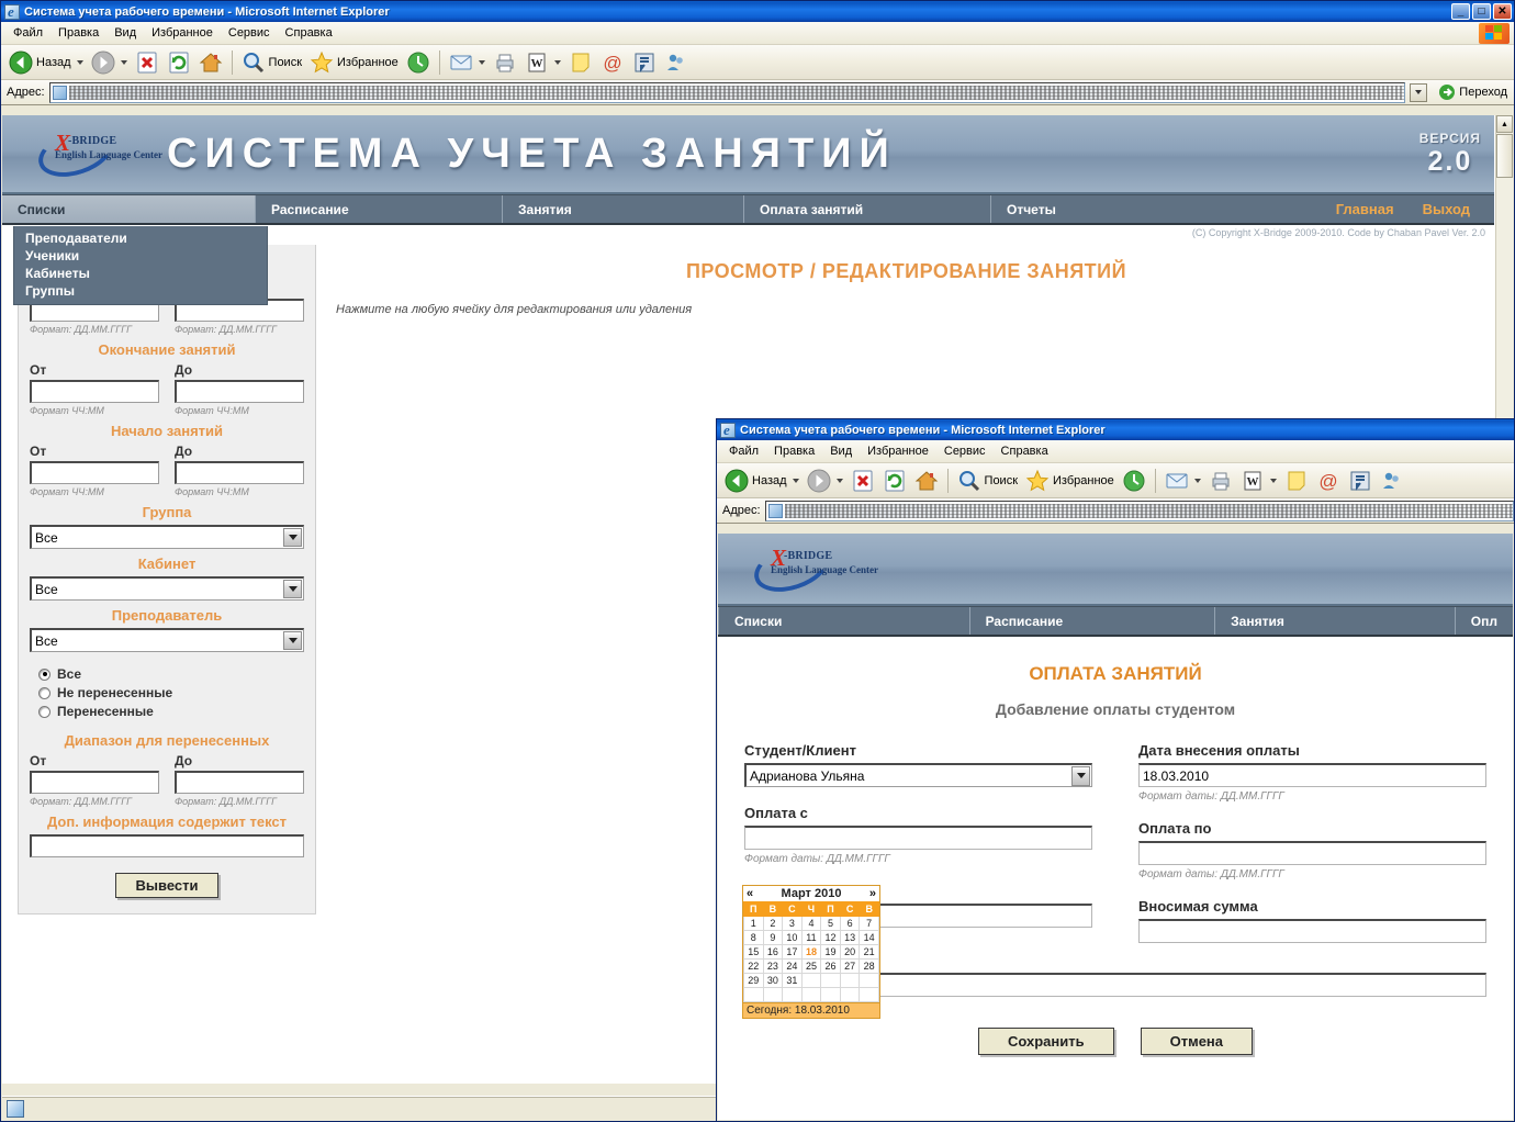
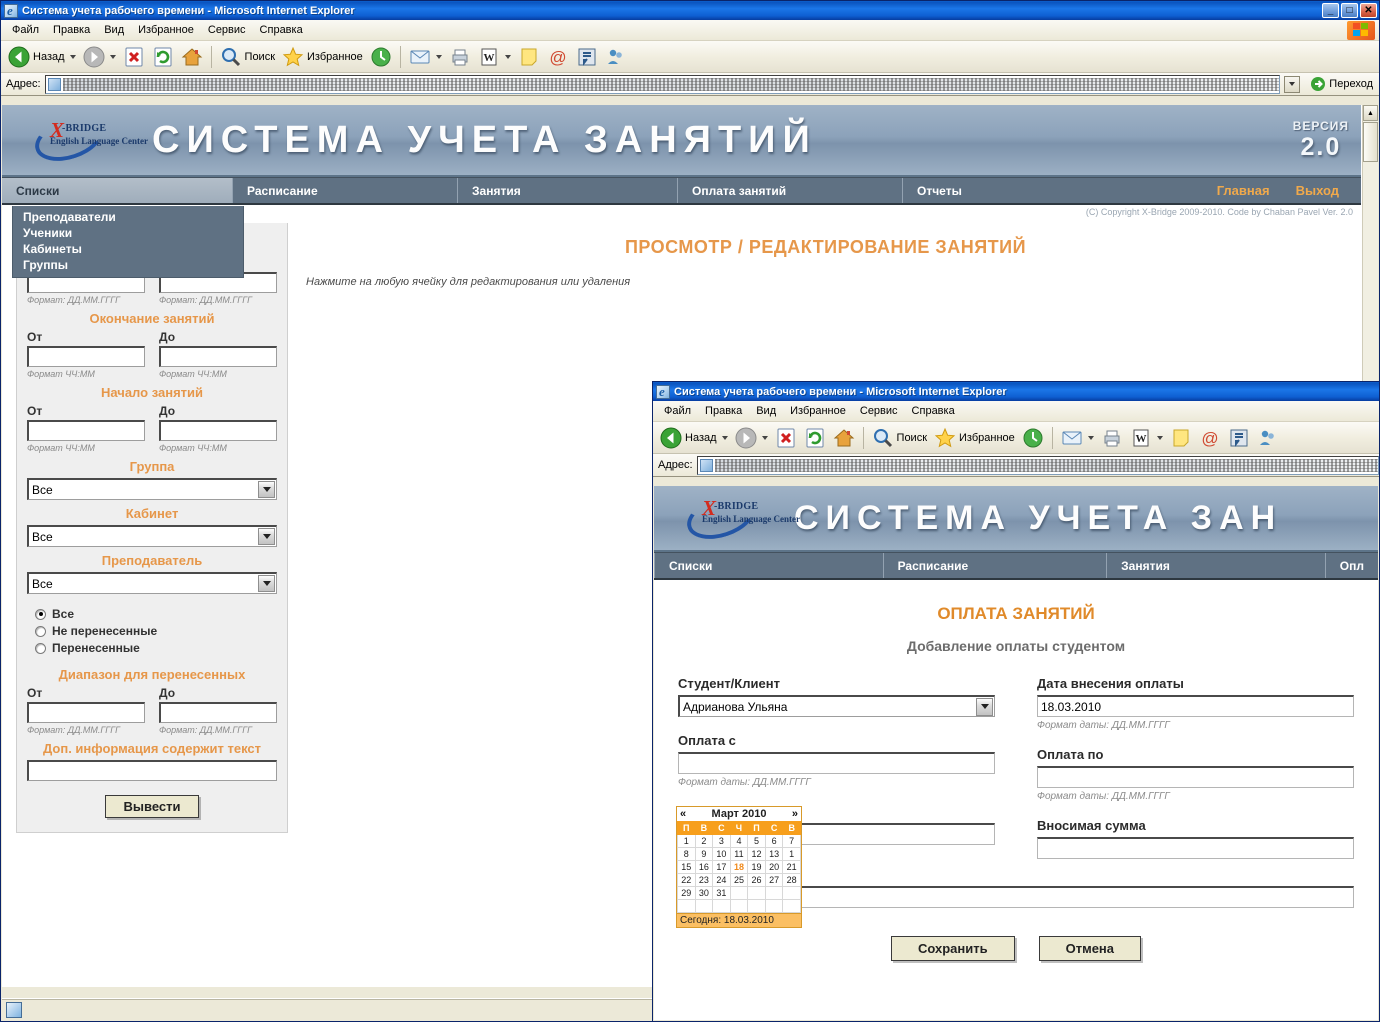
  Система учета рабочего времени - Microsoft Internet Explorer
  _
  □
  ✕
  Файл
  Правка
  Вид
  Избранное
  Сервис
  Справка
  Назад
  Поиск
  Избранное
  W
  @
  Адрес:
  Переход
  X
  -BRIDGE
  English Language Center
  СИСТЕМА УЧЕТА ЗАНЯТИЙ
  ВЕРСИЯ
  2.0
  Списки
  Расписание
  Занятия
  Оплата занятий
  Отчеты
  Главная
  Выход
  Преподаватели
  Ученики
  Кабинеты
  Группы
  (C) Copyright X-Bridge 2009-2010. Code by Chaban Pavel Ver. 2.0
  Формат: ДД.ММ.ГГГГ
  Формат: ДД.ММ.ГГГГ
  Окончание занятий
  От
  Формат ЧЧ:ММ
  До
  Формат ЧЧ:ММ
  Начало занятий
  От
  Формат ЧЧ:ММ
  До
  Формат ЧЧ:ММ
  Группа
  Все
  Кабинет
  Все
  Преподаватель
  Все
  Все
  Не перенесенные
  Перенесенные
  Диапазон для перенесенных
  От
  Формат: ДД.ММ.ГГГГ
  До
  Формат: ДД.ММ.ГГГГ
  Доп. информация содержит текст
  Вывести
  ПРОСМОТР / РЕДАКТИРОВАНИЕ ЗАНЯТИЙ
  Нажмите на любую ячейку для редактирования или удаления
  Система учета рабочего времени - Microsoft Internet Explorer
  Файл
  Правка
  Вид
  Избранное
  Сервис
  Справка
  Назад
  Поиск
  Избранное
  W
  @
  Адрес:
  X
  -BRIDGE
  English Language Center
+ СИСТЕМА УЧЕТА ЗАН
  Списки
  Расписание
  Занятия
  Опл
  ОПЛАТА ЗАНЯТИЙ
  Добавление оплаты студентом
  Студент/Клиент
  Адрианова Ульяна
  Оплата с
  Формат даты: ДД.ММ.ГГГГ
  Дата внесения оплаты
  18.03.2010
  Формат даты: ДД.ММ.ГГГГ
  Оплата по
  Формат даты: ДД.ММ.ГГГГ
  Вносимая сумма
  Сохранить
  Отмена
  «
  Март 2010
  »
  П	В	С	Ч	П	С	В
  1	2	3	4	5	6	7
- 8	9	10	11	12	13	14
+ 8	9	10	11	12	13	1
  15	16	17	18	19	20	21
  22	23	24	25	26	27	28
  29	30	31
  Сегодня: 18.03.2010
